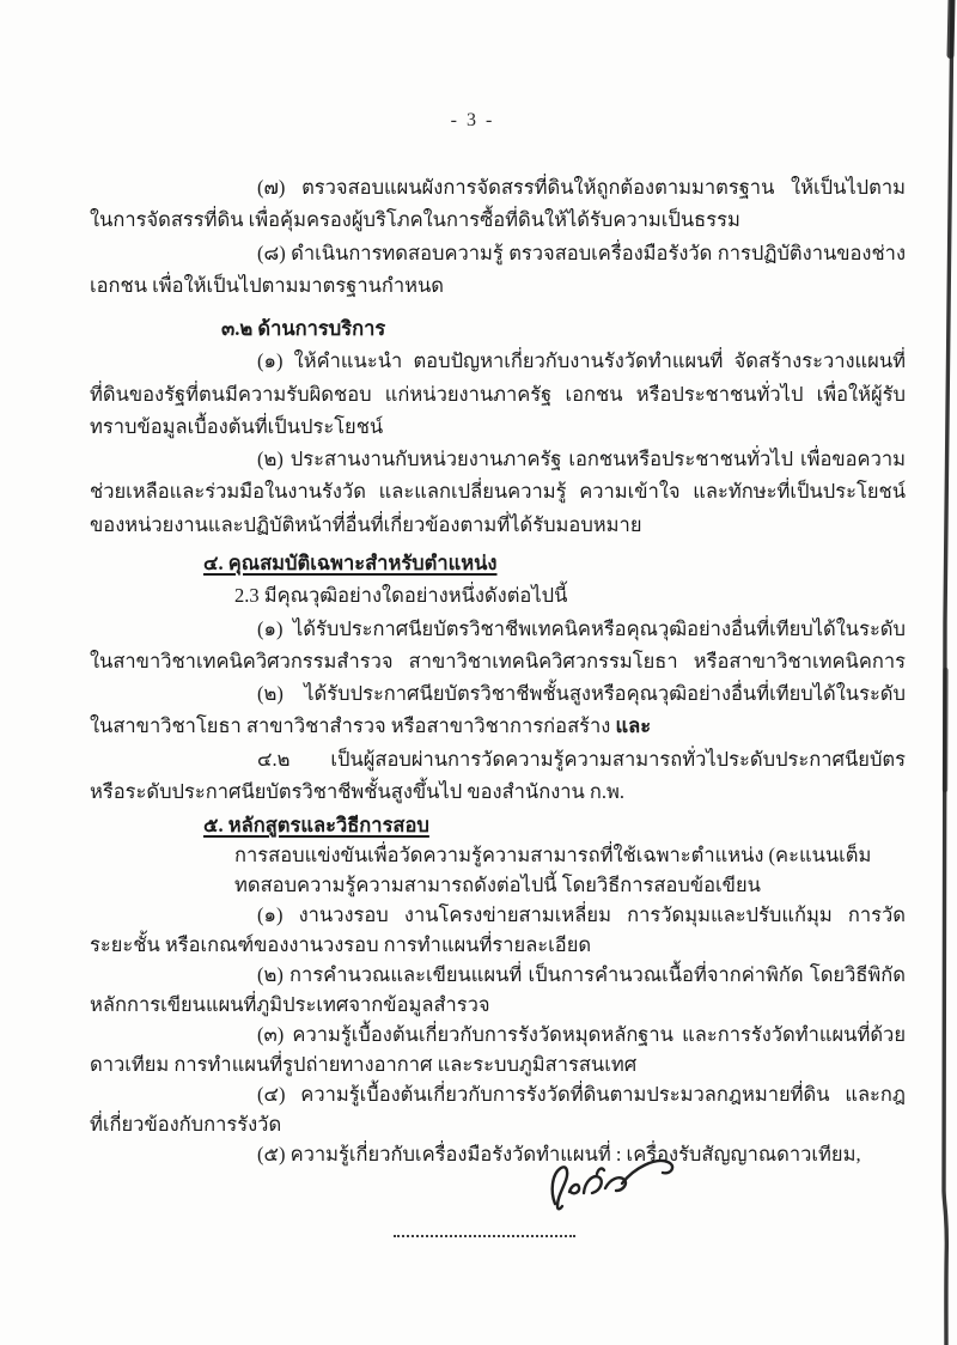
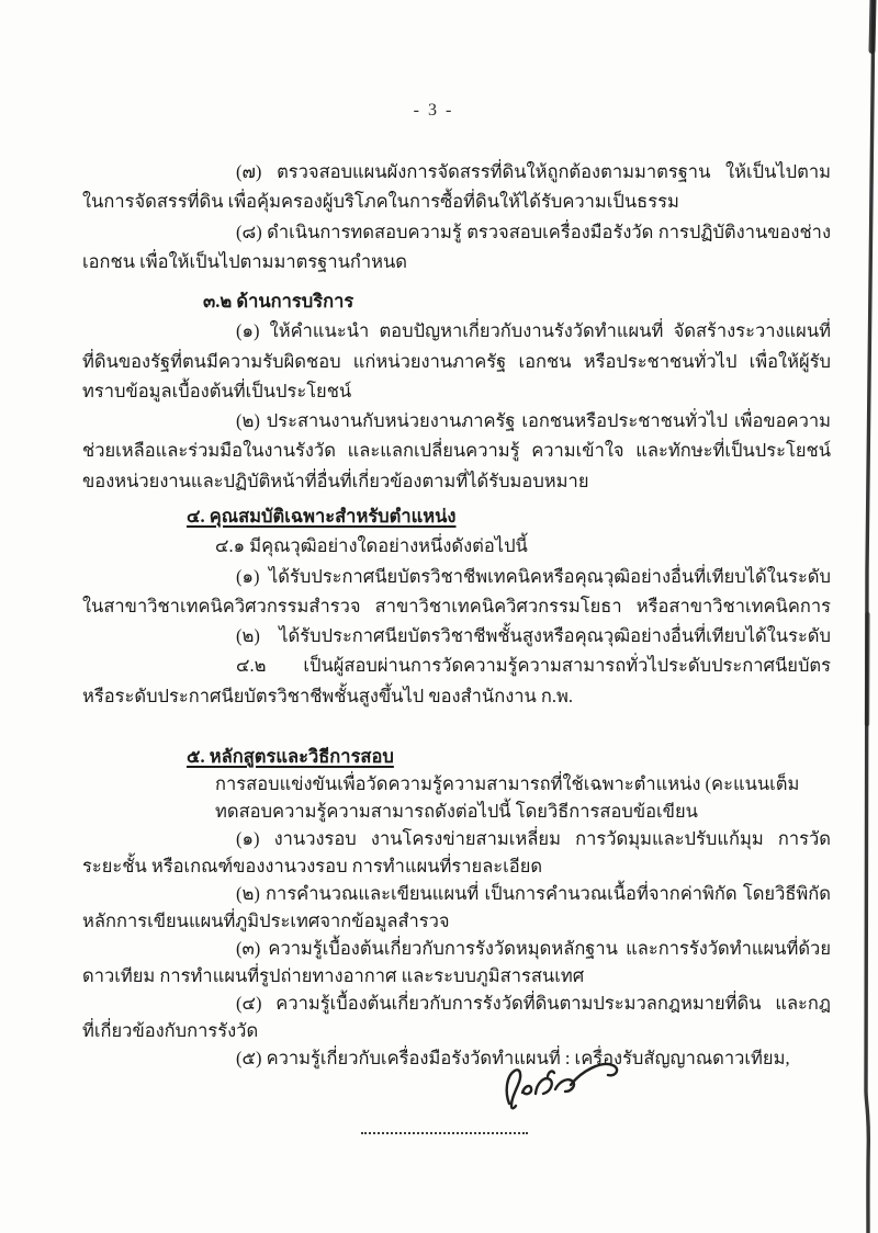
  - 3 -
  (๗) ตรวจสอบแผนผังการจัดสรรที่ดินให้ถูกต้องตามมาตรฐาน ให้เป็นไปตาม
  ในการจัดสรรที่ดิน เพื่อคุ้มครองผู้บริโภคในการซื้อที่ดินให้ได้รับความเป็นธรรม
  (๘) ดำเนินการทดสอบความรู้ ตรวจสอบเครื่องมือรังวัด การปฏิบัติงานของช่าง
  เอกชน เพื่อให้เป็นไปตามมาตรฐานกำหนด
  ๓.๒ ด้านการบริการ
  (๑) ให้คำแนะนำ ตอบปัญหาเกี่ยวกับงานรังวัดทำแผนที่ จัดสร้างระวางแผนที่
  ที่ดินของรัฐที่ตนมีความรับผิดชอบ แก่หน่วยงานภาครัฐ เอกชน หรือประชาชนทั่วไป เพื่อให้ผู้รับ
  ทราบข้อมูลเบื้องต้นที่เป็นประโยชน์
  (๒) ประสานงานกับหน่วยงานภาครัฐ เอกชนหรือประชาชนทั่วไป เพื่อขอความ
  ช่วยเหลือและร่วมมือในงานรังวัด และแลกเปลี่ยนความรู้ ความเข้าใจ และทักษะที่เป็นประโยชน์
  ของหน่วยงานและปฏิบัติหน้าที่อื่นที่เกี่ยวข้องตามที่ได้รับมอบหมาย
  ๔. คุณสมบัติเฉพาะสำหรับตำแหน่ง
- 2.3 มีคุณวุฒิอย่างใดอย่างหนึ่งดังต่อไปนี้
+ ๔.๑ มีคุณวุฒิอย่างใดอย่างหนึ่งดังต่อไปนี้
  (๑) ได้รับประกาศนียบัตรวิชาชีพเทคนิคหรือคุณวุฒิอย่างอื่นที่เทียบได้ในระดับ
  ในสาขาวิชาเทคนิควิศวกรรมสำรวจ สาขาวิชาเทคนิควิศวกรรมโยธา หรือสาขาวิชาเทคนิคการ
  (๒) ได้รับประกาศนียบัตรวิชาชีพชั้นสูงหรือคุณวุฒิอย่างอื่นที่เทียบได้ในระดับ
- ในสาขาวิชาโยธา สาขาวิชาสำรวจ หรือสาขาวิชาการก่อสร้าง และ
  ๔.๒ เป็นผู้สอบผ่านการวัดความรู้ความสามารถทั่วไประดับประกาศนียบัตร
  หรือระดับประกาศนียบัตรวิชาชีพชั้นสูงขึ้นไป ของสำนักงาน ก.พ.
  ๕. หลักสูตรและวิธีการสอบ
  การสอบแข่งขันเพื่อวัดความรู้ความสามารถที่ใช้เฉพาะตำแหน่ง (คะแนนเต็ม
  ทดสอบความรู้ความสามารถดังต่อไปนี้ โดยวิธีการสอบข้อเขียน
  (๑) งานวงรอบ งานโครงข่ายสามเหลี่ยม การวัดมุมและปรับแก้มุม การวัด
  ระยะชั้น หรือเกณฑ์ของงานวงรอบ การทำแผนที่รายละเอียด
  (๒) การคำนวณและเขียนแผนที่ เป็นการคำนวณเนื้อที่จากค่าพิกัด โดยวิธีพิกัด
  หลักการเขียนแผนที่ภูมิประเทศจากข้อมูลสำรวจ
  (๓) ความรู้เบื้องต้นเกี่ยวกับการรังวัดหมุดหลักฐาน และการรังวัดทำแผนที่ด้วย
  ดาวเทียม การทำแผนที่รูปถ่ายทางอากาศ และระบบภูมิสารสนเทศ
  (๔) ความรู้เบื้องต้นเกี่ยวกับการรังวัดที่ดินตามประมวลกฎหมายที่ดิน และกฎ
  ที่เกี่ยวข้องกับการรังวัด
  (๕) ความรู้เกี่ยวกับเครื่องมือรังวัดทำแผนที่ : เครื่องรับสัญญาณดาวเทียม,
